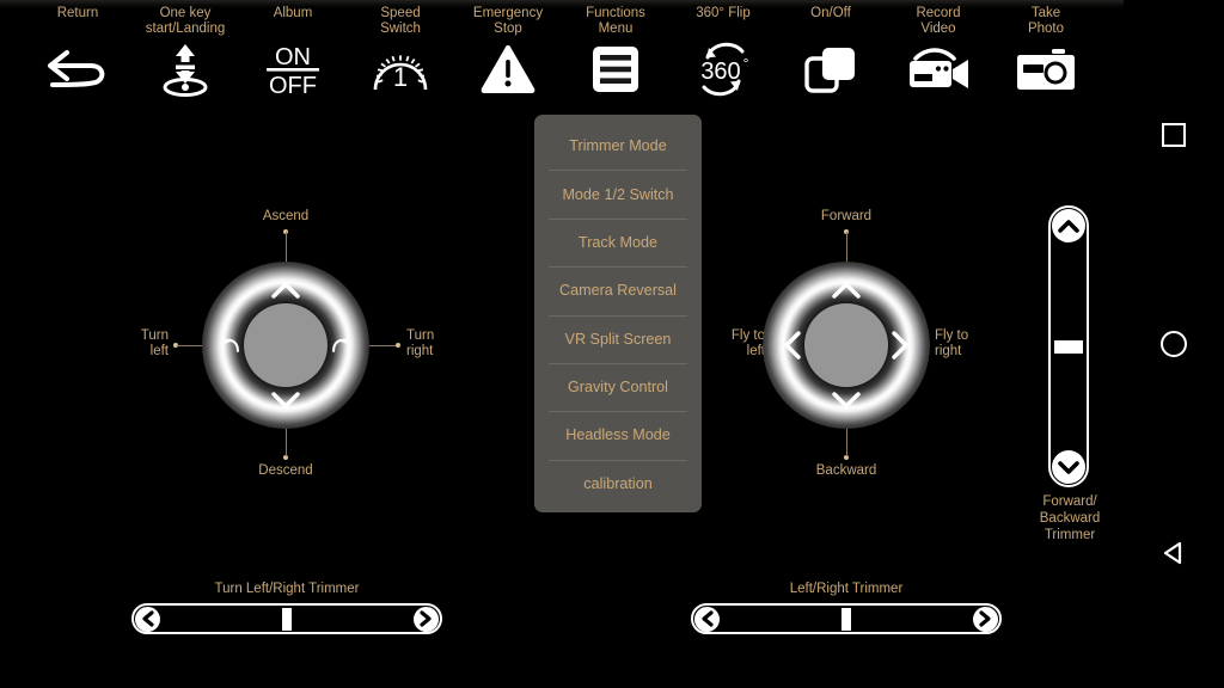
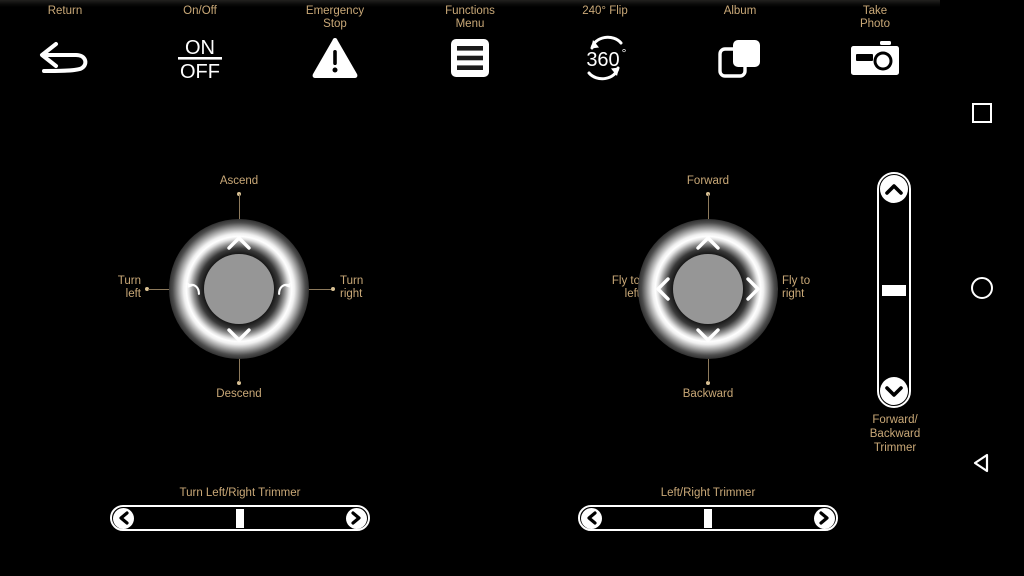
  Return
- One key
- start/Landing
- Album
+ On/Off
  ON
  OFF
- Speed
- Switch
- 1
  Emergency
  Stop
  Functions
  Menu
- 360° Flip
+ 240° Flip
  360
  °
- On/Off
+ Album
- Record
- Video
  Take
  Photo
- Trimmer Mode
- Mode 1/2 Switch
- Track Mode
- Camera Reversal
- VR Split Screen
- Gravity Control
- Headless Mode
- calibration
  Ascend
  Descend
  Turn
  left
  Turn
  right
  Forward
  Backward
  Fly to
  lef
  Fly to
  right
  Forward/
  Backward
  Trimmer
  Turn Left/Right Trimmer
  Left/Right Trimmer
